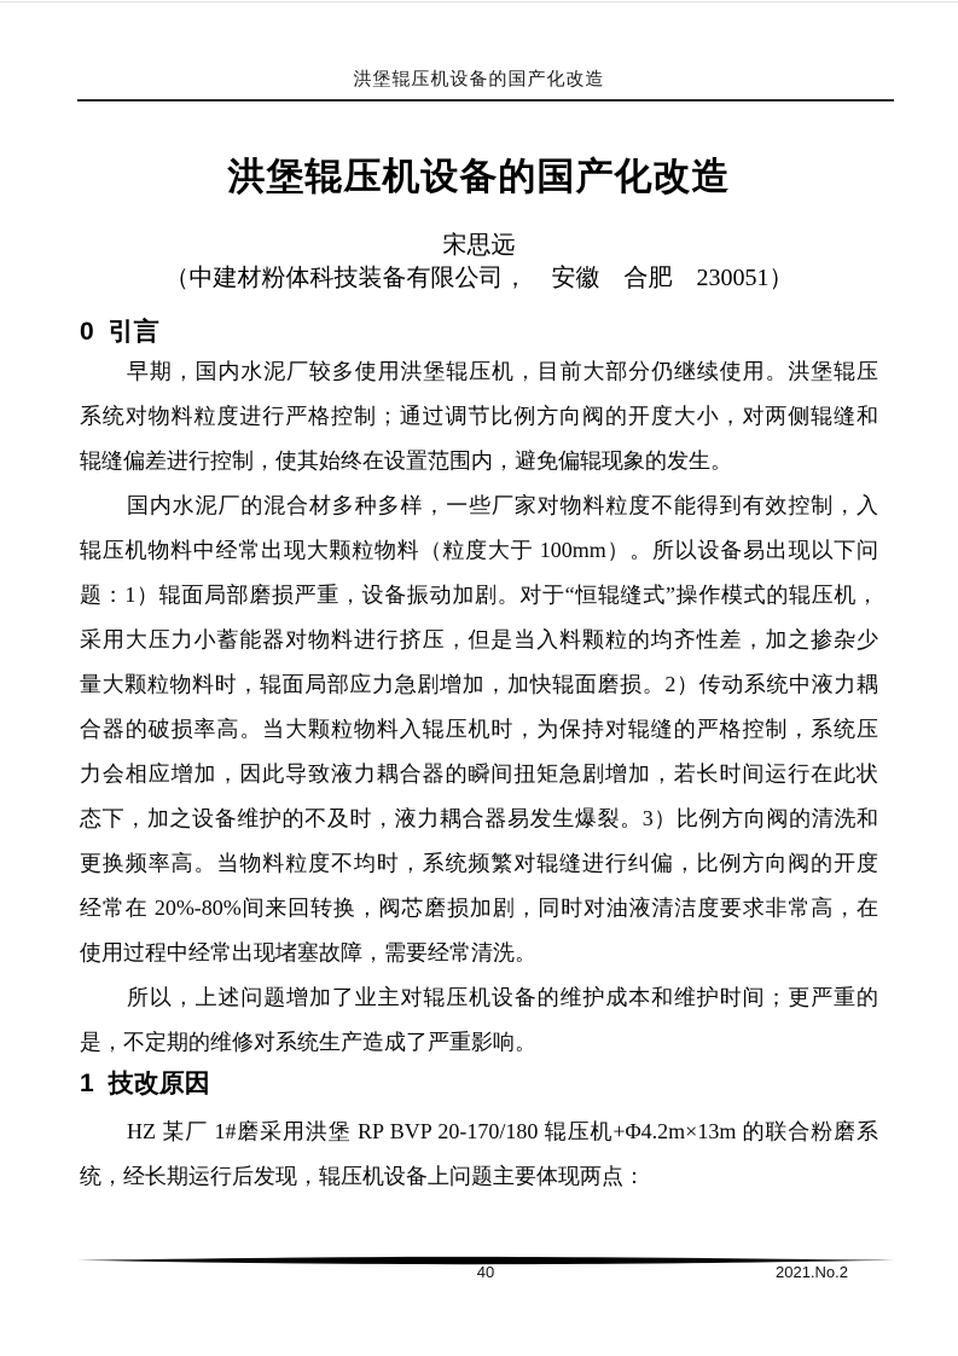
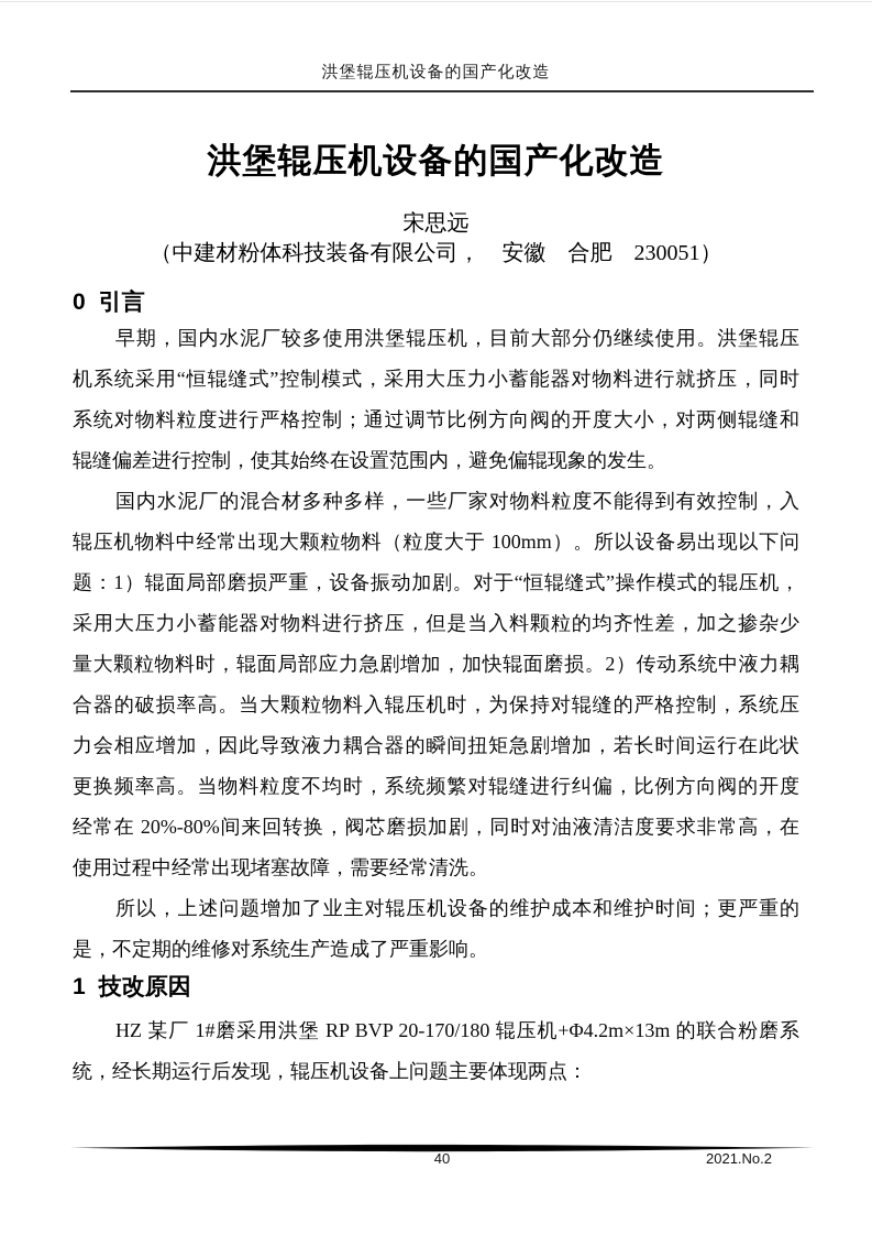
  洪堡辊压机设备的国产化改造
  洪堡辊压机设备的国产化改造
  宋思远
  （中建材粉体科技装备有限公司， 安徽 合肥 230051）
  0 引言
  早期，国内水泥厂较多使用洪堡辊压机，目前大部分仍继续使用。洪堡辊压
+ 机系统采用“恒辊缝式”控制模式，采用大压力小蓄能器对物料进行就挤压，同时
  系统对物料粒度进行严格控制；通过调节比例方向阀的开度大小，对两侧辊缝和
  辊缝偏差进行控制，使其始终在设置范围内，避免偏辊现象的发生。
  国内水泥厂的混合材多种多样，一些厂家对物料粒度不能得到有效控制，入
  辊压机物料中经常出现大颗粒物料（粒度大于 100mm）。所以设备易出现以下问
  题：1）辊面局部磨损严重，设备振动加剧。对于“恒辊缝式”操作模式的辊压机，
  采用大压力小蓄能器对物料进行挤压，但是当入料颗粒的均齐性差，加之掺杂少
  量大颗粒物料时，辊面局部应力急剧增加，加快辊面磨损。2）传动系统中液力耦
  合器的破损率高。当大颗粒物料入辊压机时，为保持对辊缝的严格控制，系统压
  力会相应增加，因此导致液力耦合器的瞬间扭矩急剧增加，若长时间运行在此状
- 态下，加之设备维护的不及时，液力耦合器易发生爆裂。3）比例方向阀的清洗和
  更换频率高。当物料粒度不均时，系统频繁对辊缝进行纠偏，比例方向阀的开度
  经常在 20%-80%间来回转换，阀芯磨损加剧，同时对油液清洁度要求非常高，在
  使用过程中经常出现堵塞故障，需要经常清洗。
  所以，上述问题增加了业主对辊压机设备的维护成本和维护时间；更严重的
  是，不定期的维修对系统生产造成了严重影响。
  1 技改原因
  HZ 某厂 1#磨采用洪堡 RP BVP 20-170/180 辊压机+Φ4.2m×13m 的联合粉磨系
  统，经长期运行后发现，辊压机设备上问题主要体现两点：
  40
  2021.No.2
